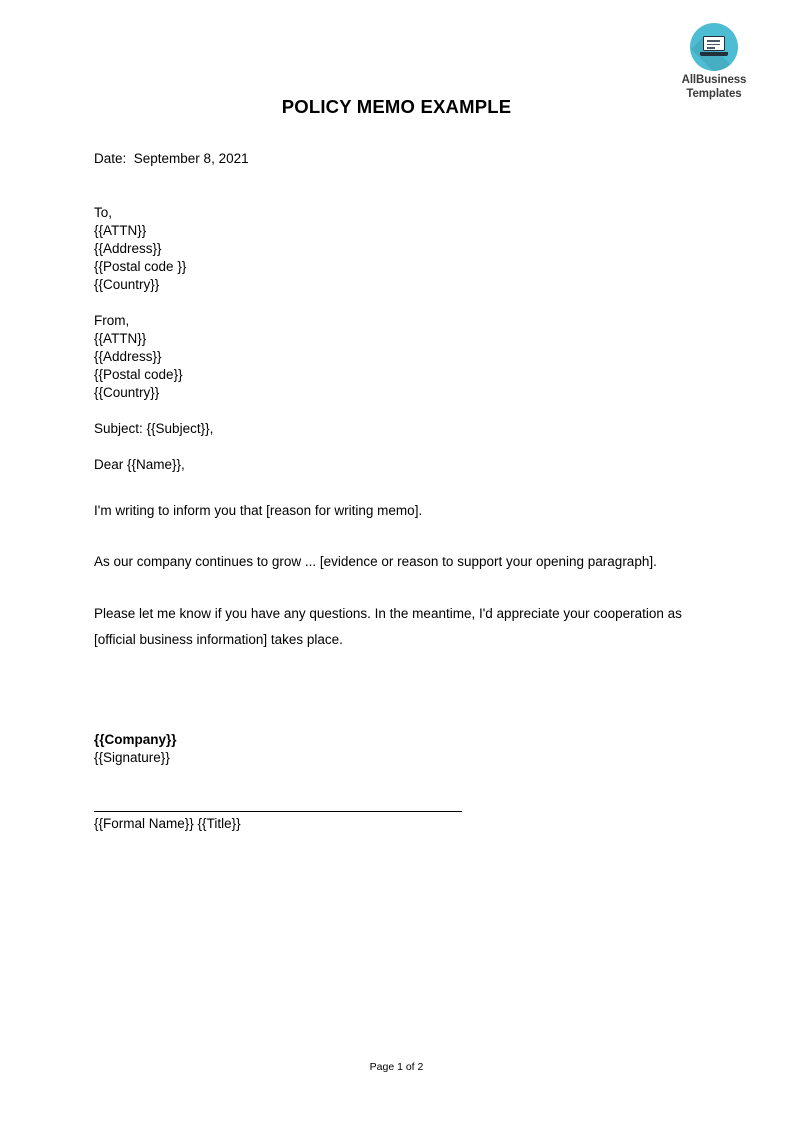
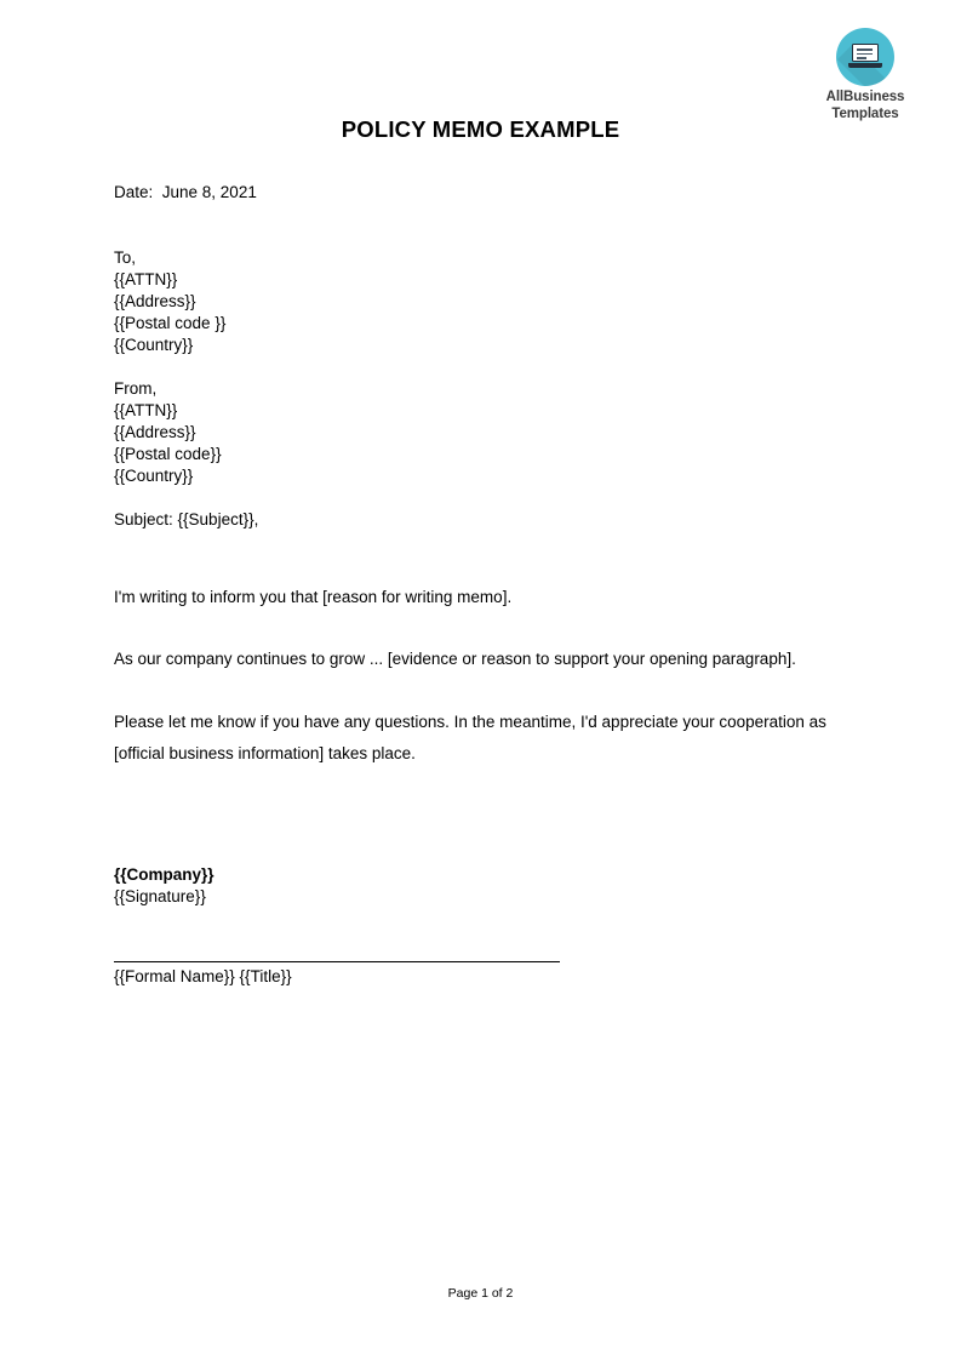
  AllBusiness
  Templates
  POLICY MEMO EXAMPLE
- Date: September 8, 2021
+ Date: June 8, 2021
  To,
  {{ATTN}}
  {{Address}}
  {{Postal code }}
  {{Country}}
  From,
  {{ATTN}}
  {{Address}}
  {{Postal code}}
  {{Country}}
  Subject: {{Subject}},
- Dear {{Name}},
  I'm writing to inform you that [reason for writing memo].
  As our company continues to grow ... [evidence or reason to support your opening paragraph].
  Please let me know if you have any questions. In the meantime, I'd appreciate your cooperation as [official business information] takes place.
  {{Company}}
  {{Signature}}
  {{Formal Name}} {{Title}}
  Page 1 of 2
